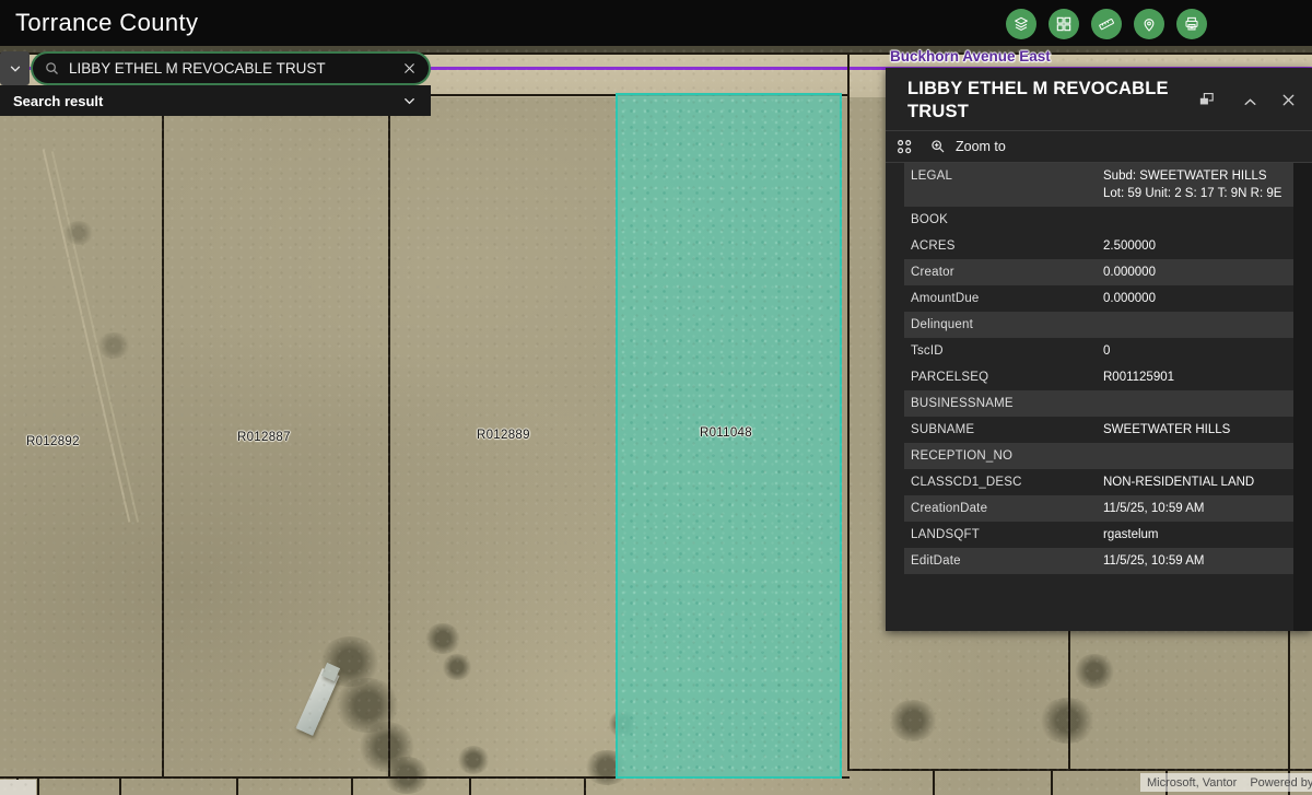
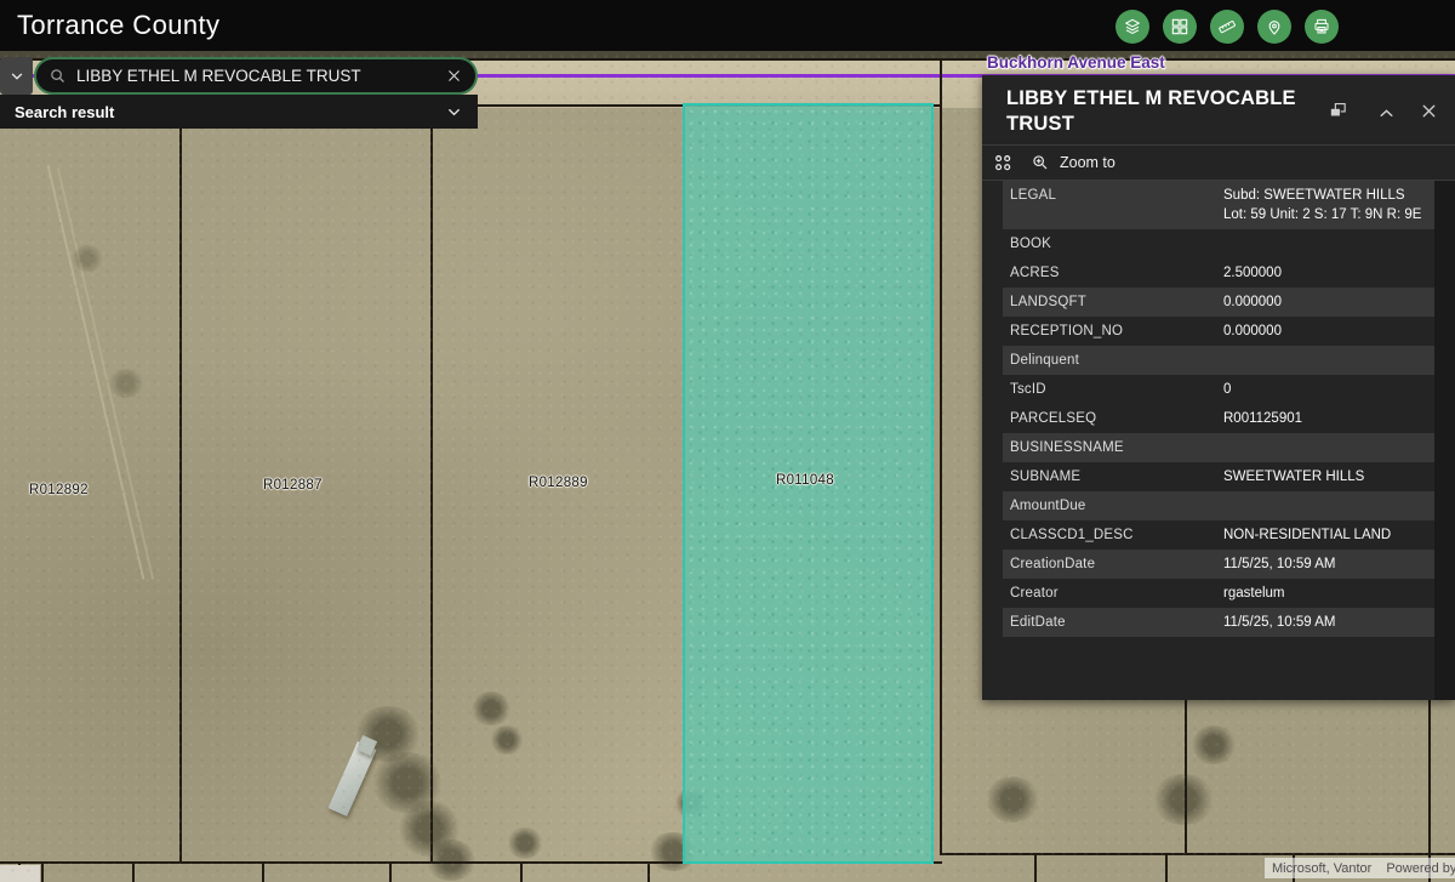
  Buckhorn Avenue East
  Microsoft, Vantor
  Torrance County
  LIBBY ETHEL M REVOCABLE TRUST
  Search result
  LIBBY ETHEL M REVOCABLE TRUST
  Zoom to
  LEGAL
  Subd: SWEETWATER HILLS Lot: 59 Unit: 2 S: 17 T: 9N R: 9E
  BOOK
  ACRES
  2.500000
- Creator
+ LANDSQFT
  0.000000
- AmountDue
+ RECEPTION_NO
  0.000000
  Delinquent
  TscID
  0
  PARCELSEQ
  R001125901
  BUSINESSNAME
  SUBNAME
  SWEETWATER HILLS
- RECEPTION_NO
+ AmountDue
  CLASSCD1_DESC
  NON-RESIDENTIAL LAND
  CreationDate
  11/5/25, 10:59 AM
- LANDSQFT
+ Creator
  rgastelum
  EditDate
  11/5/25, 10:59 AM
